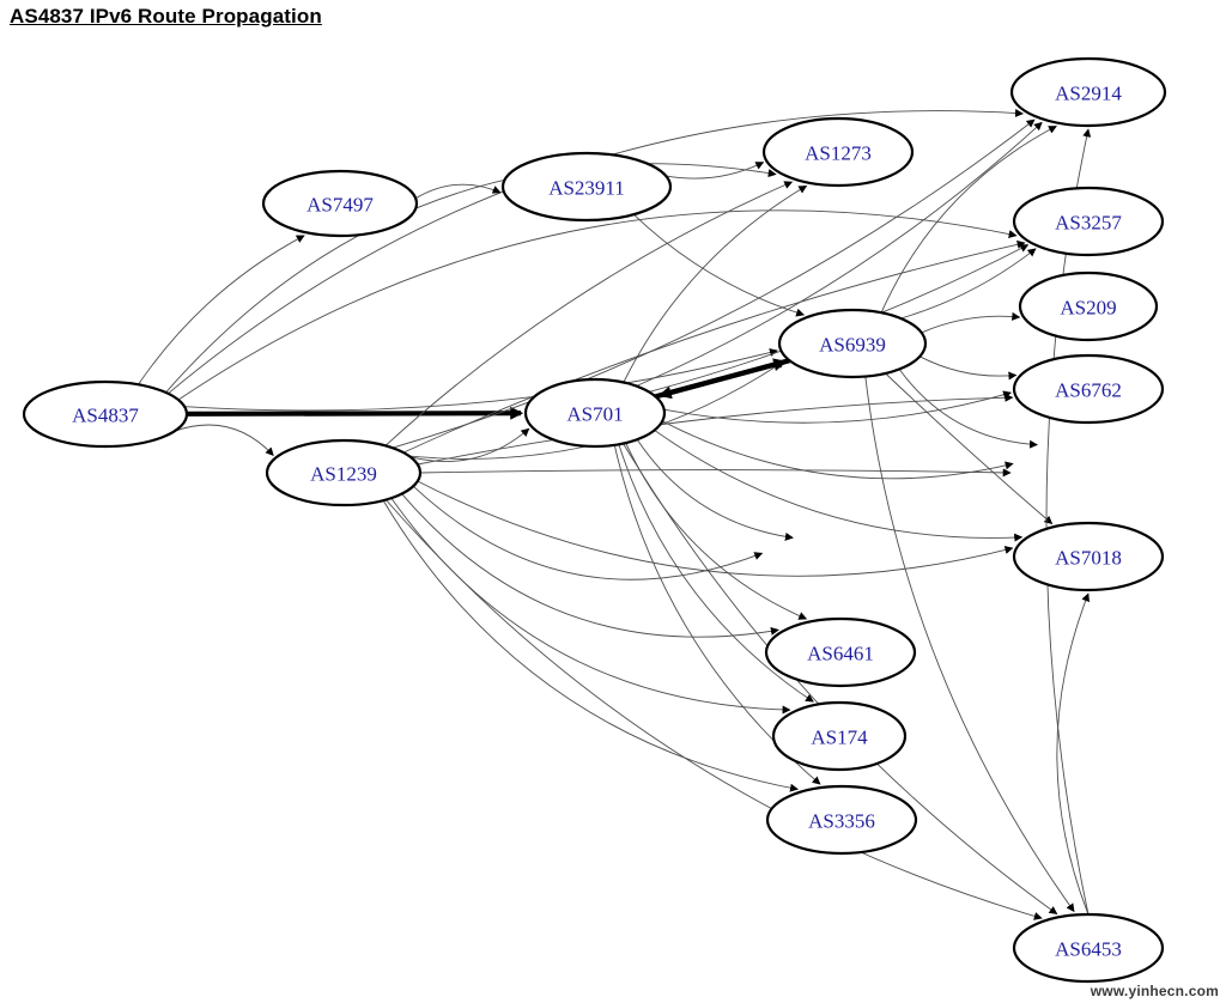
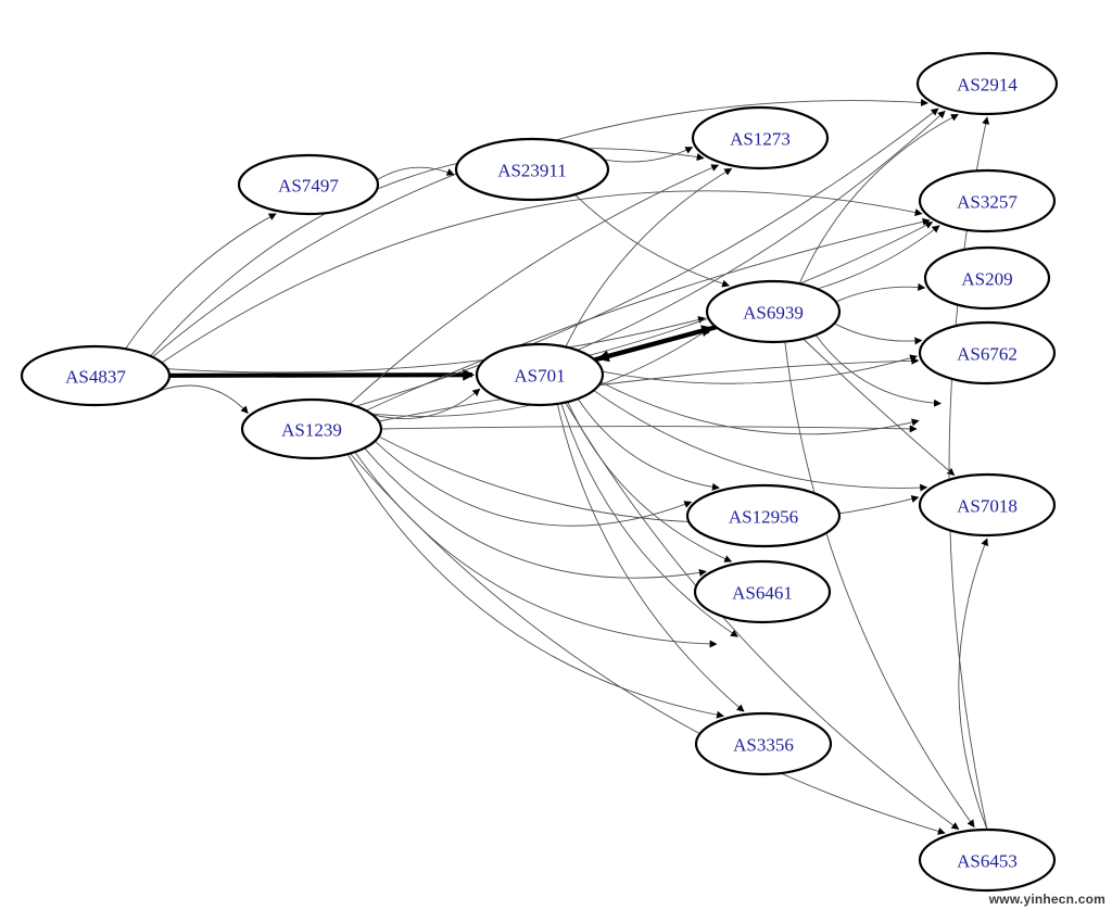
- AS4837 IPv6 Route Propagation
  AS4837
  AS7497
  AS1239
  AS23911
  AS701
  AS1273
  AS6939
+ AS12956
  AS6461
- AS174
  AS3356
  AS2914
  AS3257
  AS209
  AS6762
  AS7018
  AS6453
  www.yinhecn.com
